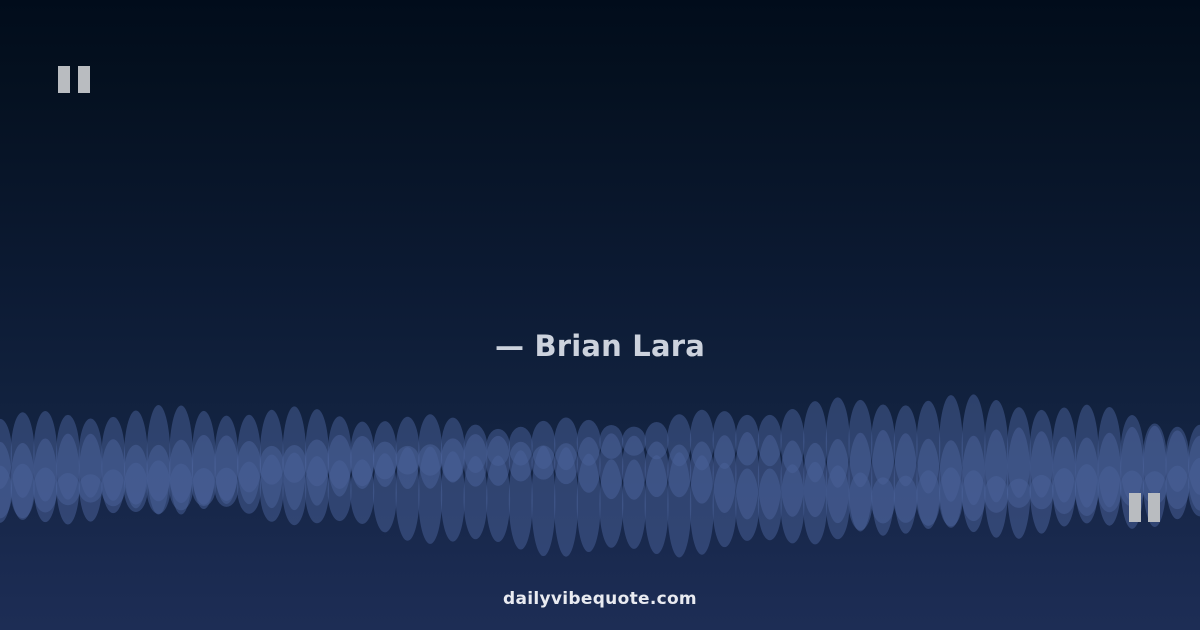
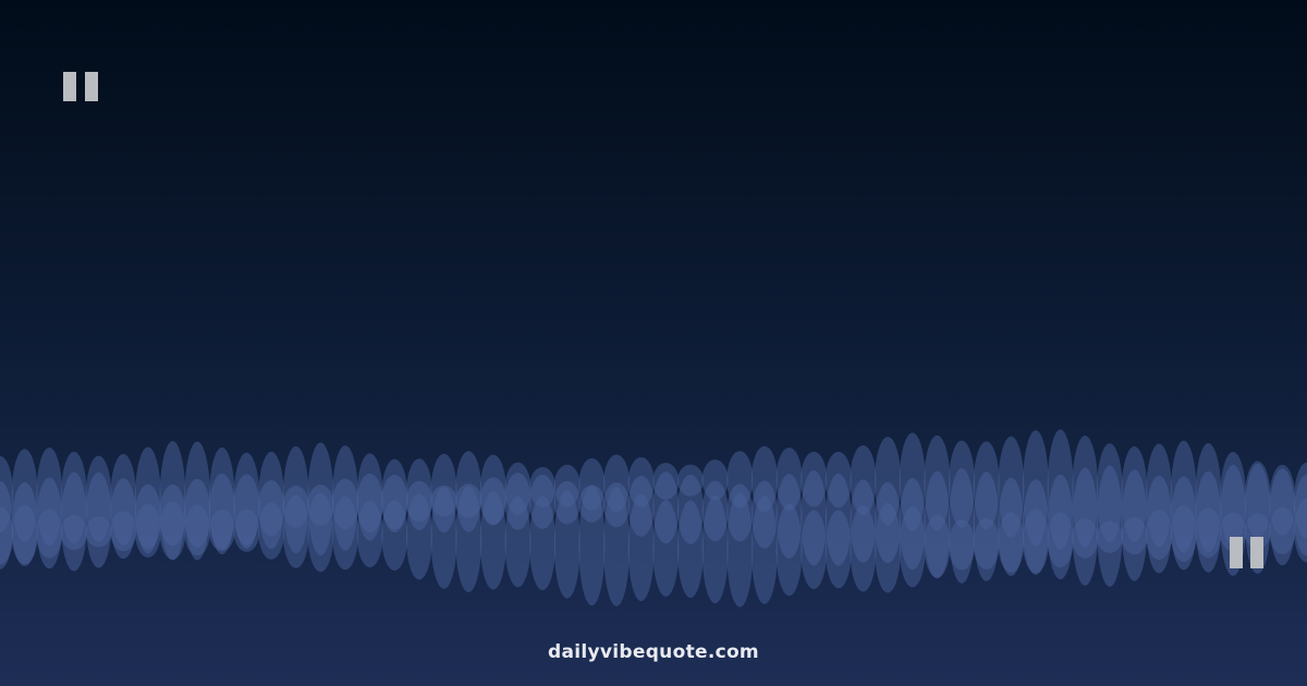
- — Brian Lara
  dailyvibequote.com
